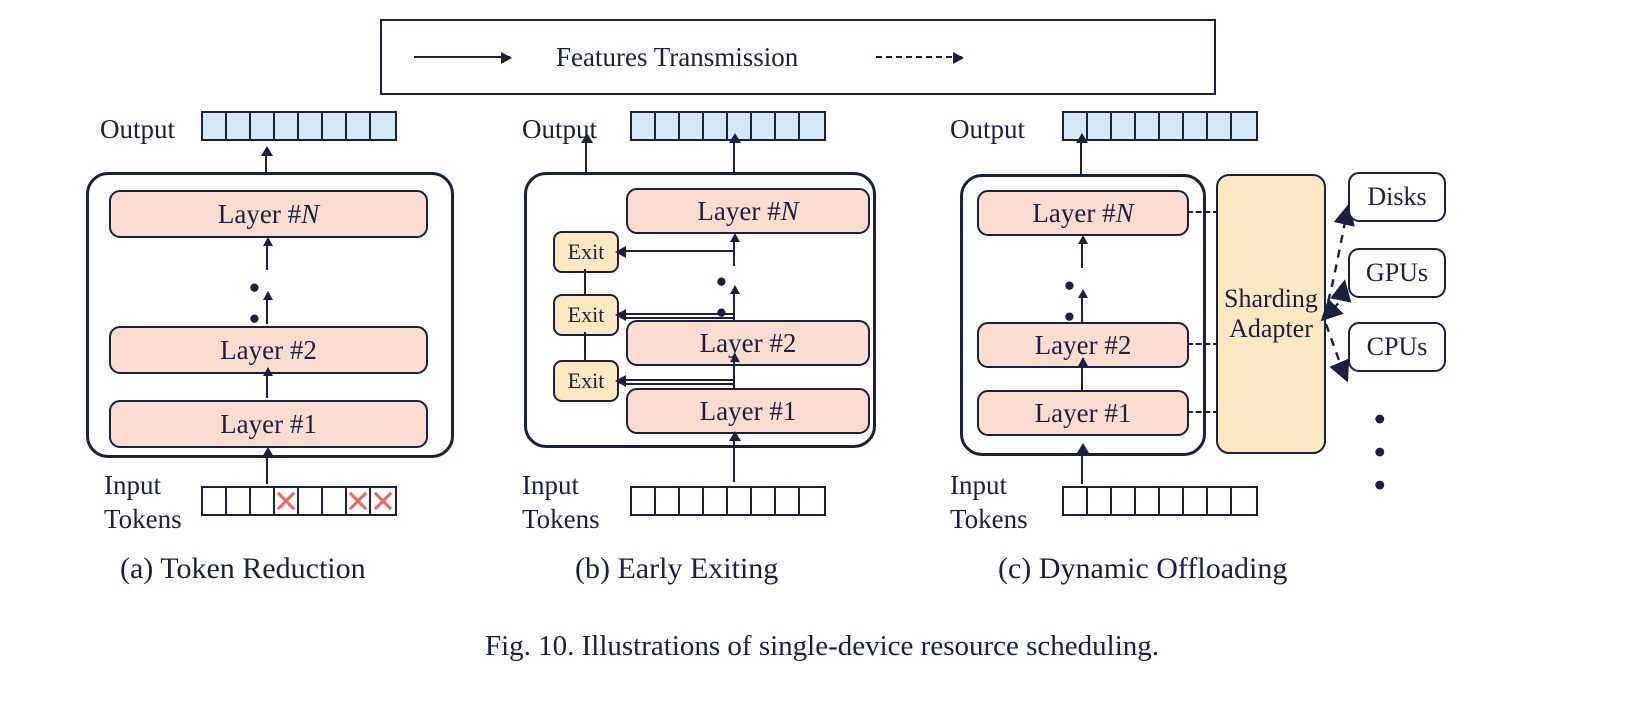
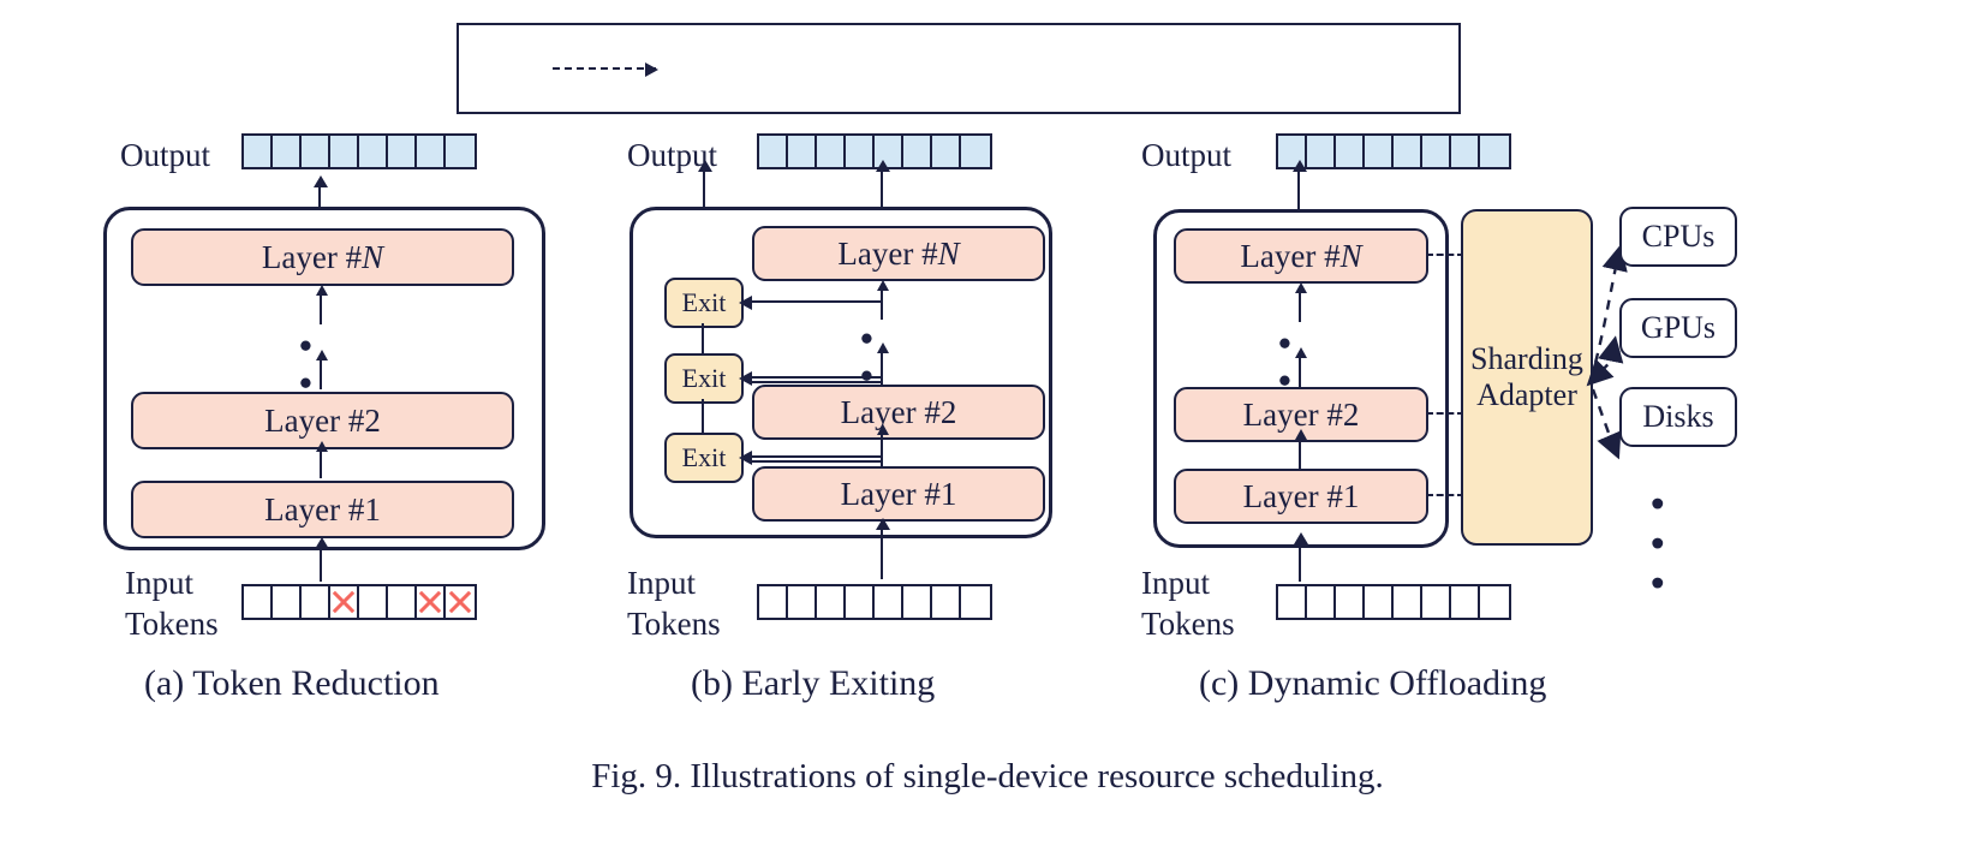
- Features Transmission
  Output
  Layer #N
  Layer #2
  Layer #1
  Input
  Tokens
  (a) Token Reduction
  Output
  Layer #N
  Exit
  Exit
  Exit
  Layer #2
  Layer #1
  Input
  Tokens
  (b) Early Exiting
  Output
  Layer #N
  Layer #2
  Layer #1
  Sharding
  Adapter
- Disks
+ CPUs
  GPUs
- CPUs
+ Disks
  • • •
  Input
  Tokens
  (c) Dynamic Offloading
- Fig. 10. Illustrations of single-device resource scheduling.
+ Fig. 9. Illustrations of single-device resource scheduling.
